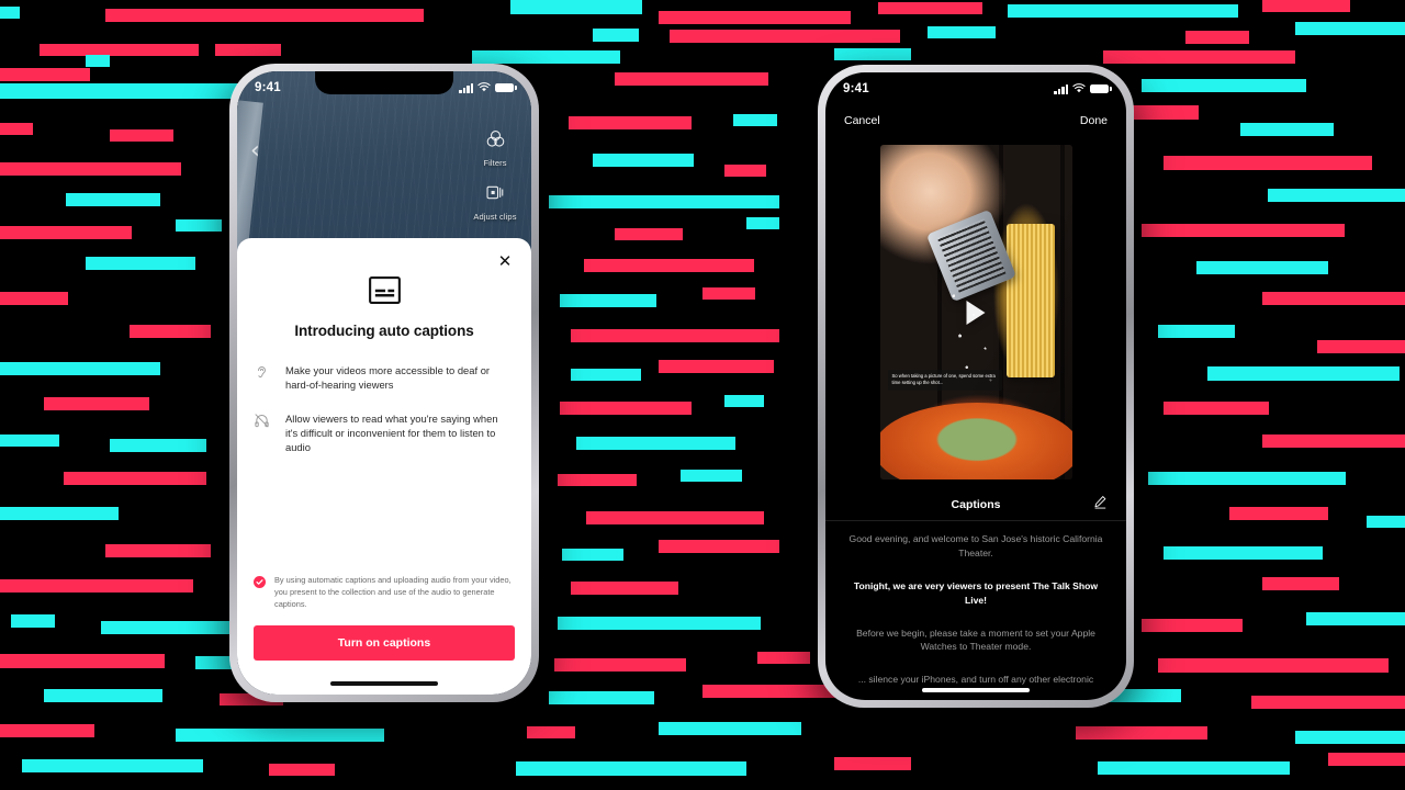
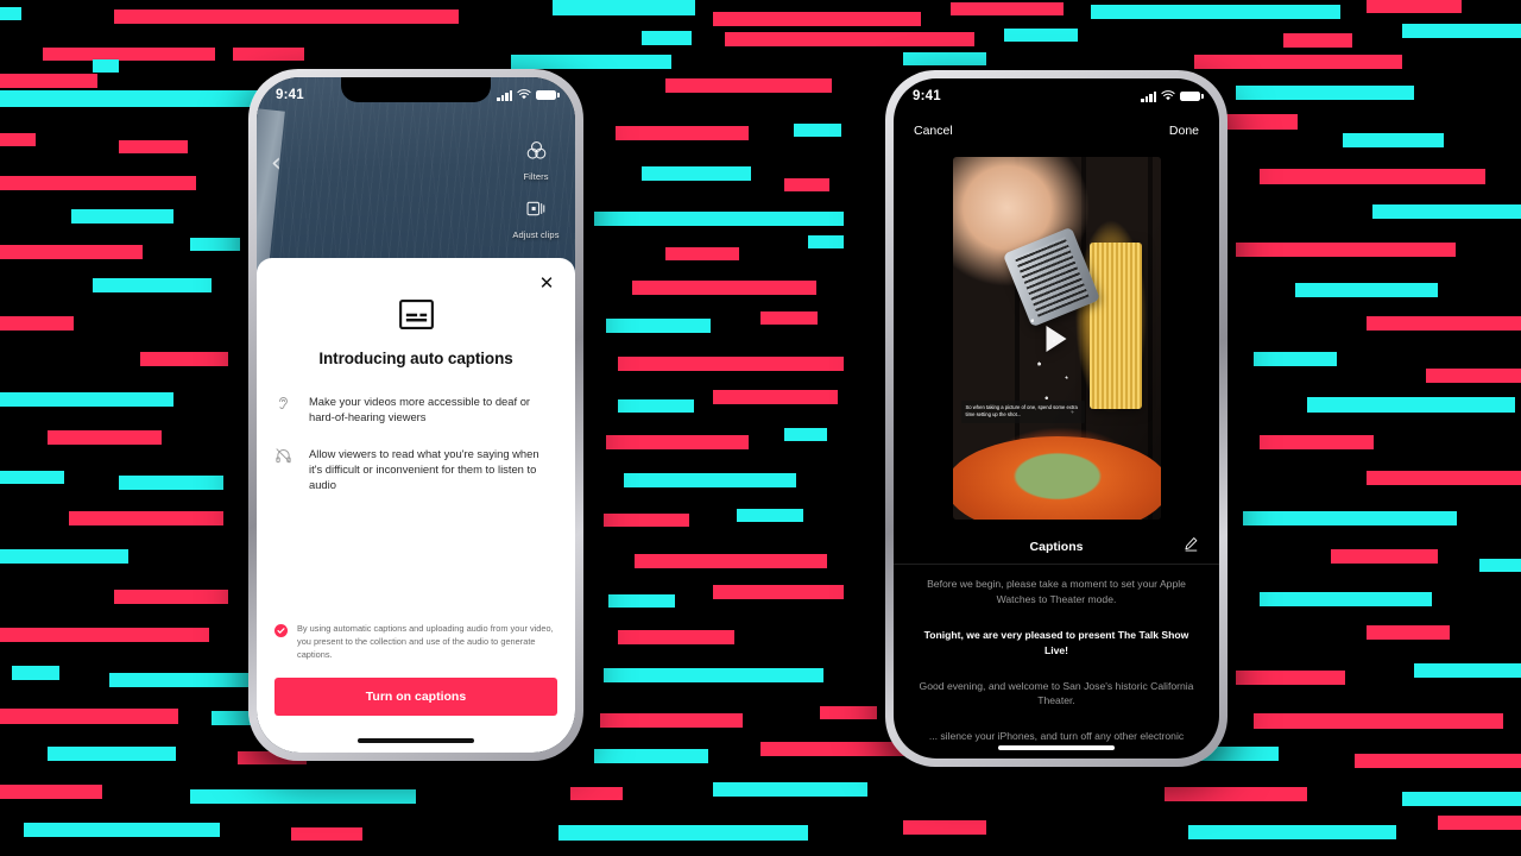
  9:41
  ‹
  Filters
  Adjust clips
  ✕
  Introducing auto captions
  Make your videos more accessible to deaf or hard-of-hearing viewers
  Allow viewers to read what you're saying when it's difficult or inconvenient for them to listen to audio
  By using automatic captions and uploading audio from your video, you present to the collection and use of the audio to generate captions.
  Turn on captions
  9:41
  Cancel
  Done
  Captions
- Good evening, and welcome to San Jose's historic California Theater.
+ Before we begin, please take a moment to set your Apple Watches to Theater mode.
- Tonight, we are very viewers to present The Talk Show Live!
+ Tonight, we are very pleased to present The Talk Show Live!
- Before we begin, please take a moment to set your Apple Watches to Theater mode.
+ Good evening, and welcome to San Jose's historic California Theater.
  ... silence your iPhones, and turn off any other electronic
